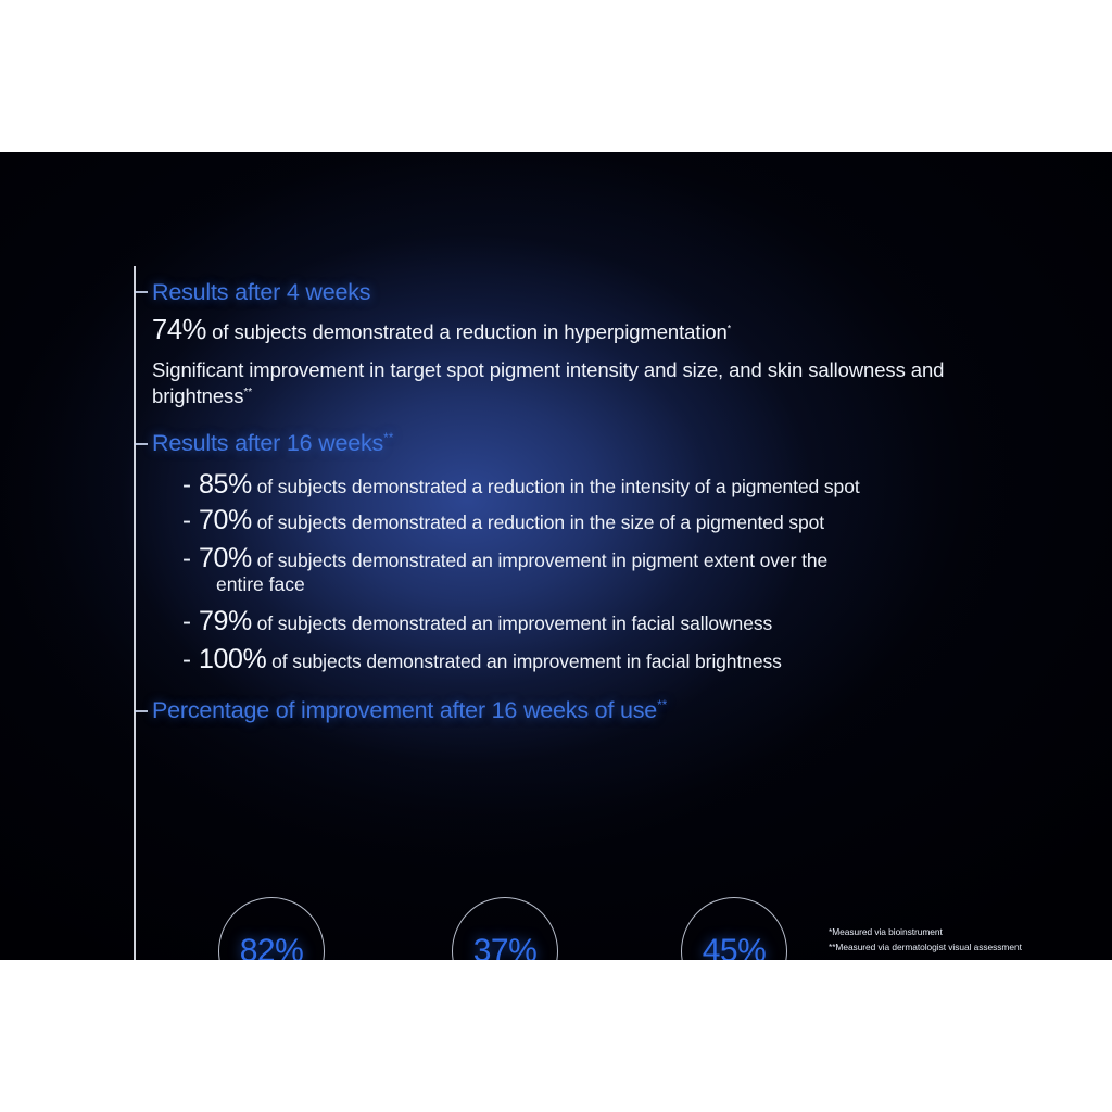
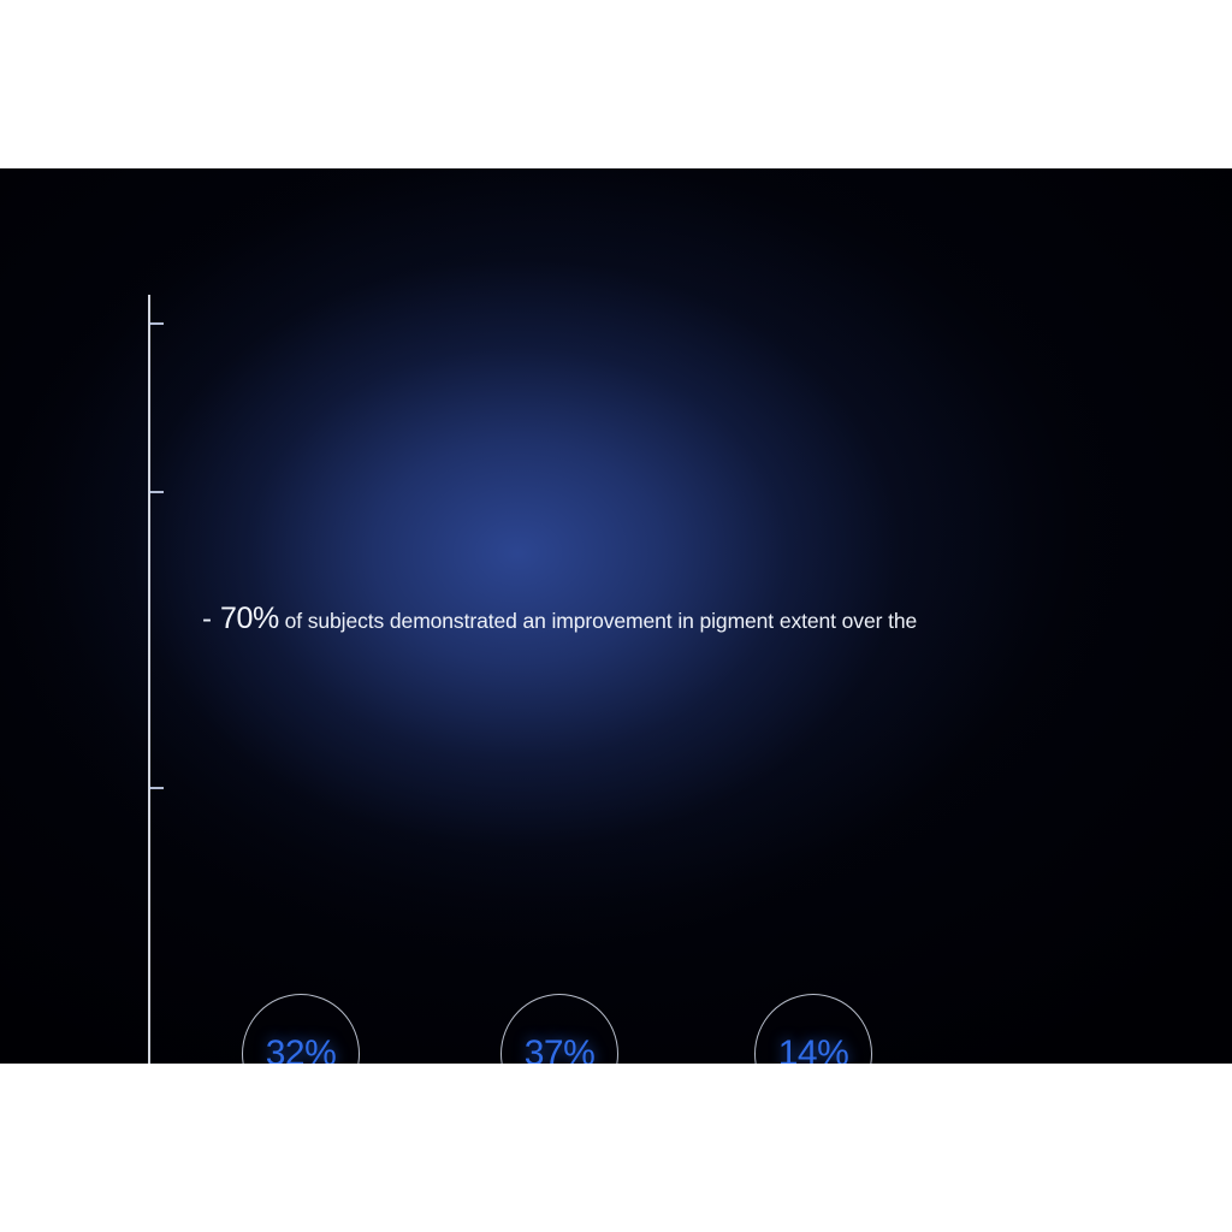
- Results after 4 weeks
- 74% of subjects demonstrated a reduction in hyperpigmentation*
- Significant improvement in target spot pigment intensity and size, and skin sallowness and brightness**
- Results after 16 weeks**
- - 85% of subjects demonstrated a reduction in the intensity of a pigmented spot
- - 70% of subjects demonstrated a reduction in the size of a pigmented spot
  - 70% of subjects demonstrated an improvement in pigment extent over the
- entire face
- - 79% of subjects demonstrated an improvement in facial sallowness
- - 100% of subjects demonstrated an improvement in facial brightness
- Percentage of improvement after 16 weeks of use**
- 82%
+ 32%
  37%
- 45%
+ 14%
- *Measured via bioinstrument
- **Measured via dermatologist visual assessment
